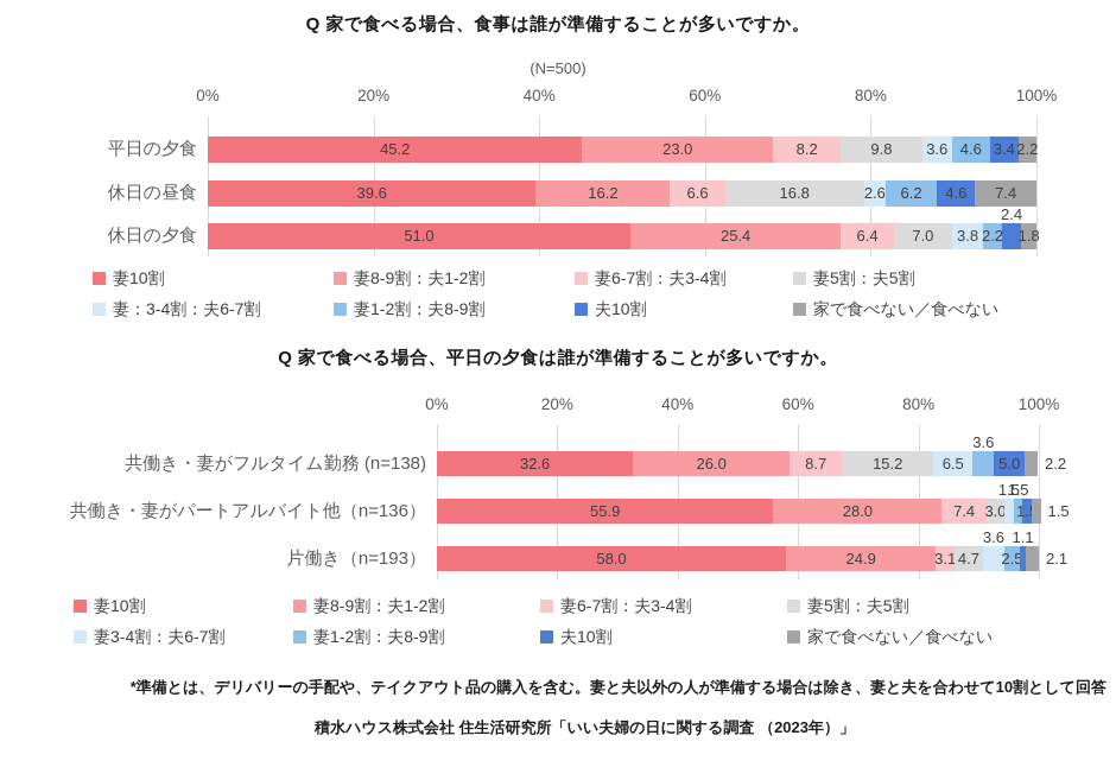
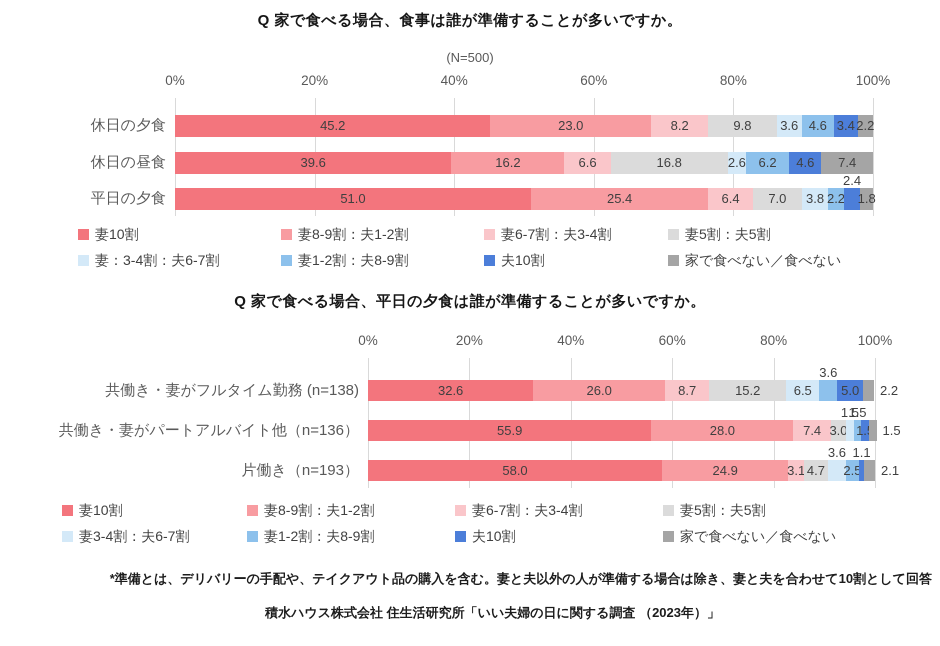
  Q 家で食べる場合、食事は誰が準備することが多いですか。
  (N=500)
  0%
  20%
  40%
  60%
  80%
  100%
- 平日の夕食
+ 休日の夕食
  45.2
  23.0
  8.2
  9.8
  3.6
  4.6
  3.4
  2.2
  休日の昼食
  39.6
  16.2
  6.6
  16.8
  2.6
  6.2
  4.6
  7.4
- 休日の夕食
+ 平日の夕食
  51.0
  25.4
  6.4
  7.0
  3.8
  2.2
  2.4
  1.8
  妻10割
  妻8-9割：夫1-2割
  妻6-7割：夫3-4割
  妻5割：夫5割
  妻：3-4割：夫6-7割
  妻1-2割：夫8-9割
  夫10割
  家で食べない／食べない
  Q 家で食べる場合、平日の夕食は誰が準備することが多いですか。
  0%
  20%
  40%
  60%
  80%
  100%
  共働き・妻がフルタイム勤務 (n=138)
  32.6
  26.0
  8.7
  15.2
  6.5
  3.6
  5.0
  2.2
  共働き・妻がパートアルバイト他（n=136）
  55.9
  28.0
  7.4
  3.0
  1.5
  1.5
  1.5
  片働き（n=193）
  58.0
  24.9
  3.1
  4.7
  3.6
  1.1
  2.1
  妻10割
  妻8-9割：夫1-2割
  妻6-7割：夫3-4割
  妻5割：夫5割
  妻3-4割：夫6-7割
  妻1-2割：夫8-9割
  夫10割
  家で食べない／食べない
  *準備とは、デリバリーの手配や、テイクアウト品の購入を含む。妻と夫以外の人が準備する場合は除き、妻と夫を合わせて10割として回答
  積水ハウス株式会社 住生活研究所「いい夫婦の日に関する調査 （2023年）」
